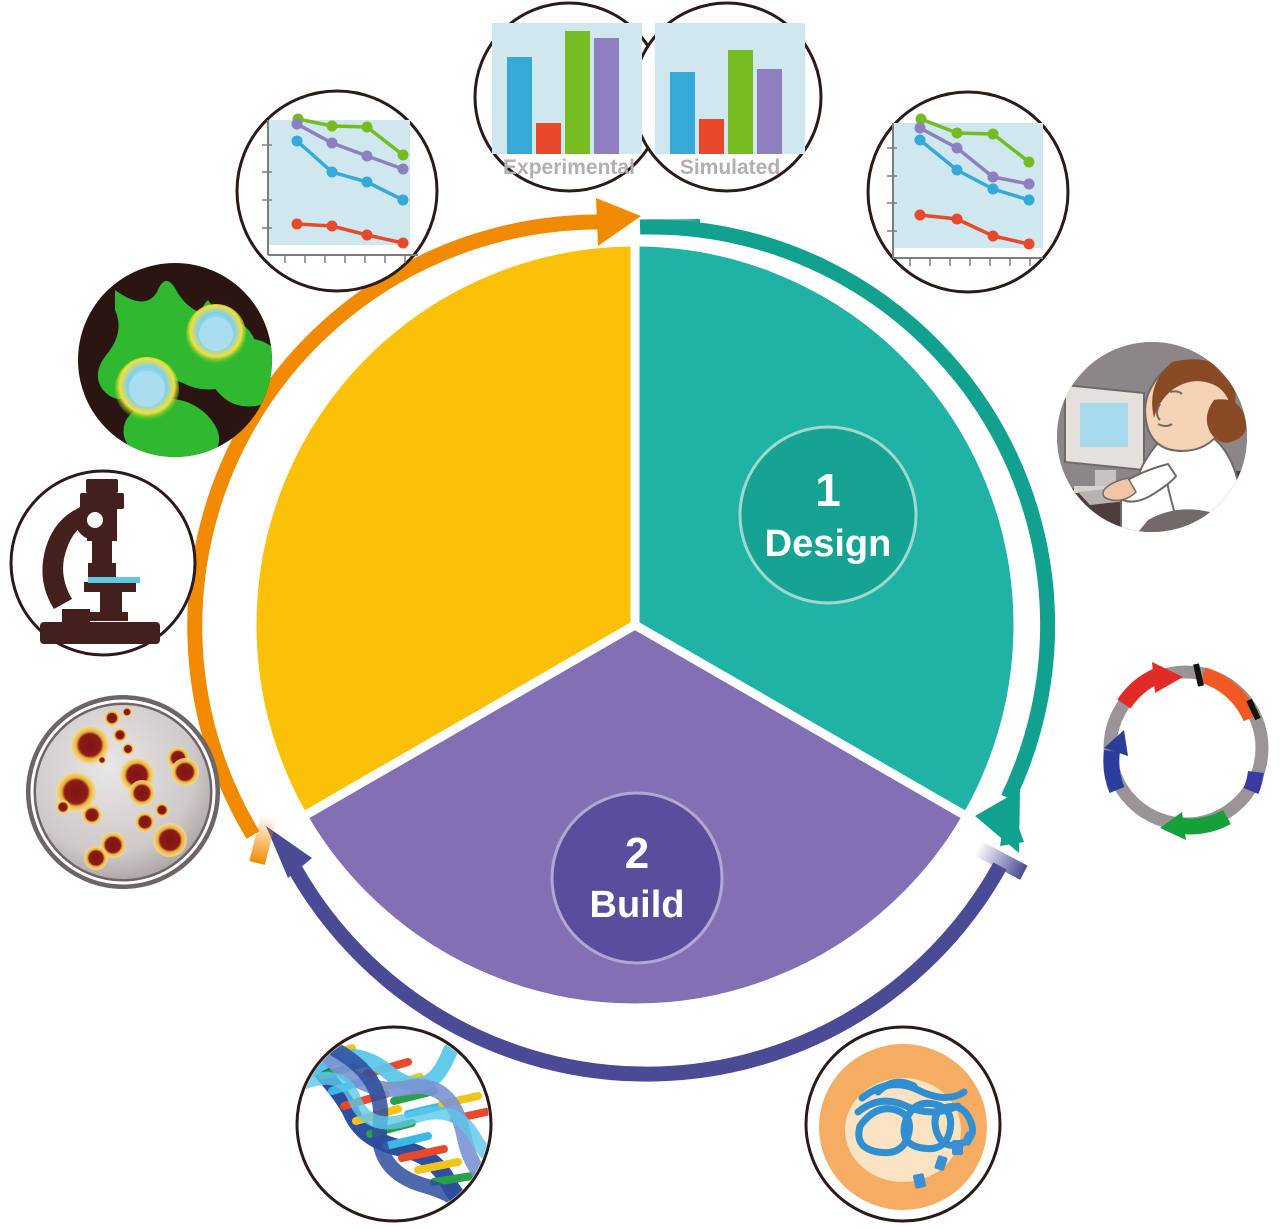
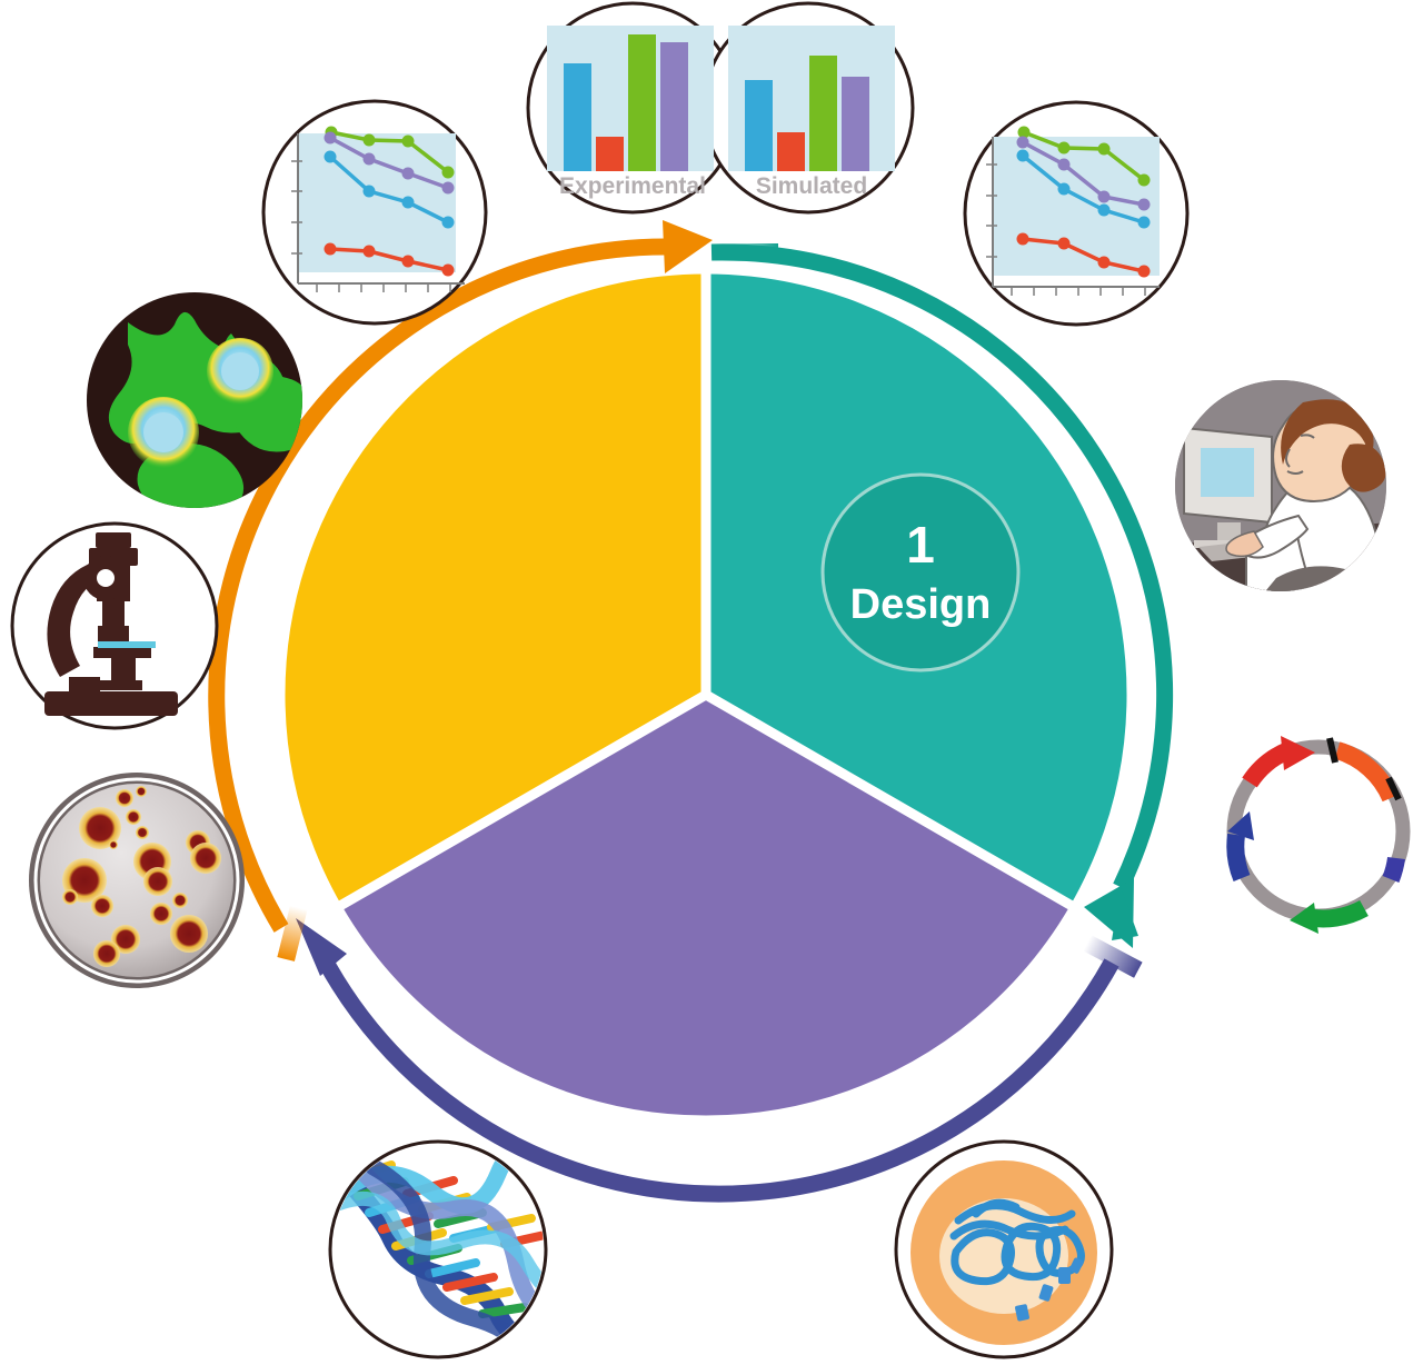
  1
  Design
- 2
- Build
  Experimental
  Simulated
